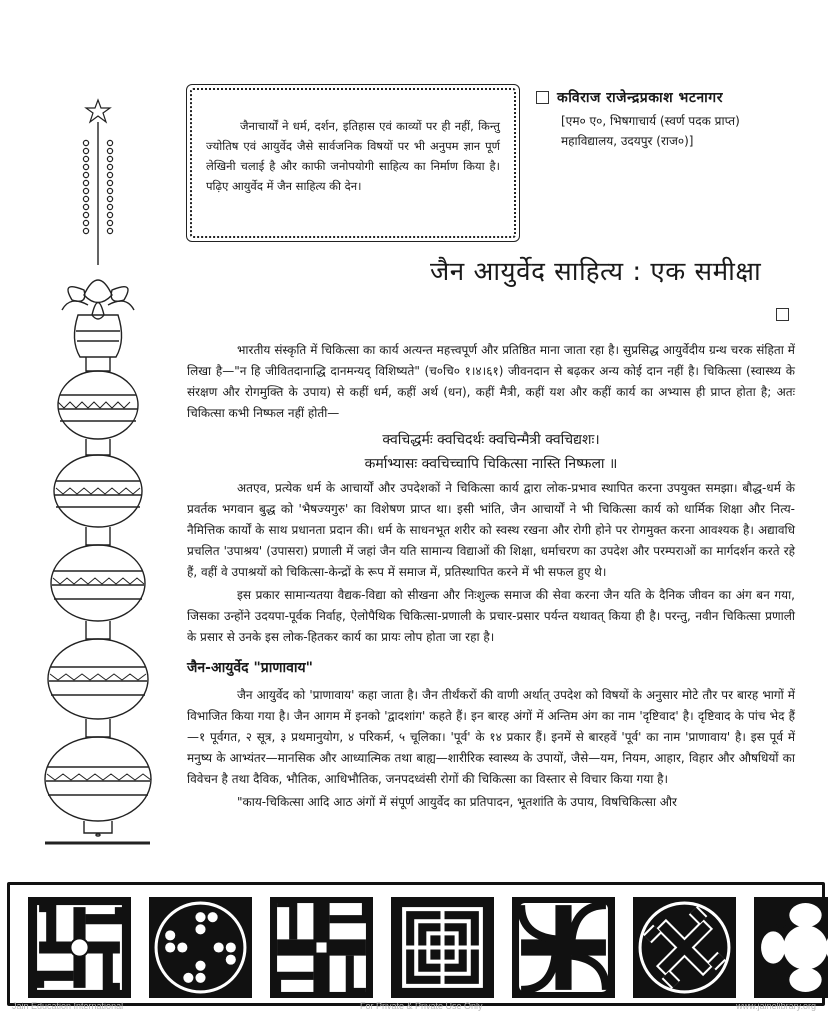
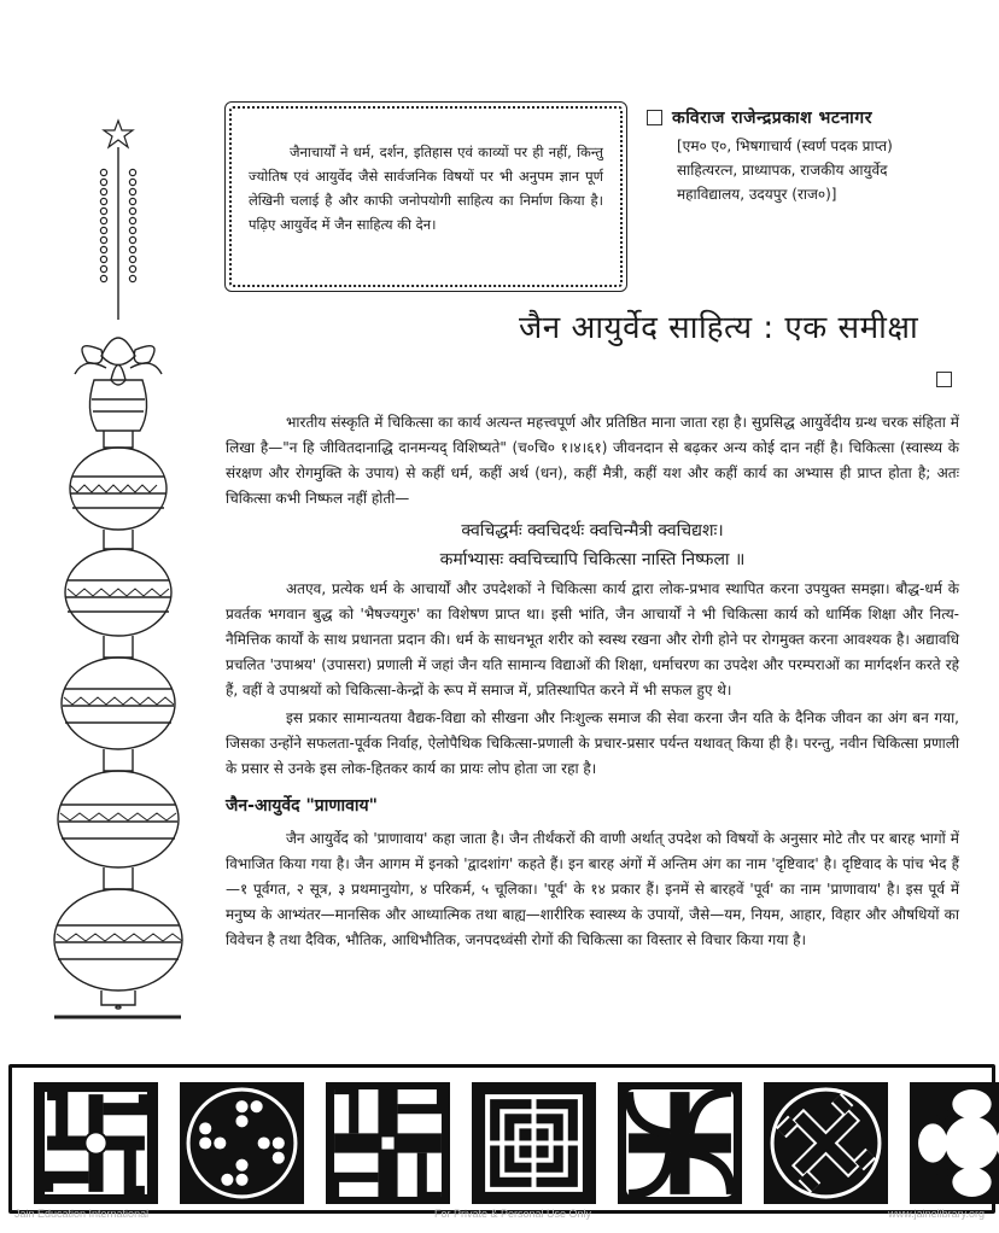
  जैनाचार्यों ने धर्म, दर्शन, इतिहास एवं काव्यों पर ही नहीं, किन्तु ज्योतिष एवं आयुर्वेद जैसे सार्वजनिक विषयों पर भी अनुपम ज्ञान पूर्ण लेखिनी चलाई है और काफी जनोपयोगी साहित्य का निर्माण किया है। पढ़िए आयुर्वेद में जैन साहित्य की देन।
  कविराज राजेन्द्रप्रकाश भटनागर
  [एम० ए०, भिषगाचार्य (स्वर्ण पदक प्राप्त)
+ साहित्यरत्न, प्राध्यापक, राजकीय आयुर्वेद
  महाविद्यालय, उदयपुर (राज०)]
  जैन आयुर्वेद साहित्य : एक समीक्षा
  भारतीय संस्कृति में चिकित्सा का कार्य अत्यन्त महत्त्वपूर्ण और प्रतिष्ठित माना जाता रहा है। सुप्रसिद्ध आयुर्वेदीय ग्रन्थ चरक संहिता में लिखा है—"न हि जीवितदानाद्धि दानमन्यद् विशिष्यते" (च०चि० १।४।६१) जीवनदान से बढ़कर अन्य कोई दान नहीं है। चिकित्सा (स्वास्थ्य के संरक्षण और रोगमुक्ति के उपाय) से कहीं धर्म, कहीं अर्थ (धन), कहीं मैत्री, कहीं यश और कहीं कार्य का अभ्यास ही प्राप्त होता है; अतः चिकित्सा कभी निष्फल नहीं होती—
  क्वचिद्धर्मः क्वचिदर्थः क्वचिन्मैत्री क्वचिद्यशः।
  कर्माभ्यासः क्वचिच्चापि चिकित्सा नास्ति निष्फला ॥
  अतएव, प्रत्येक धर्म के आचार्यों और उपदेशकों ने चिकित्सा कार्य द्वारा लोक-प्रभाव स्थापित करना उपयुक्त समझा। बौद्ध-धर्म के प्रवर्तक भगवान बुद्ध को 'भैषज्यगुरु' का विशेषण प्राप्त था। इसी भांति, जैन आचार्यों ने भी चिकित्सा कार्य को धार्मिक शिक्षा और नित्य-नैमित्तिक कार्यों के साथ प्रधानता प्रदान की। धर्म के साधनभूत शरीर को स्वस्थ रखना और रोगी होने पर रोगमुक्त करना आवश्यक है। अद्यावधि प्रचलित 'उपाश्रय' (उपासरा) प्रणाली में जहां जैन यति सामान्य विद्याओं की शिक्षा, धर्माचरण का उपदेश और परम्पराओं का मार्गदर्शन करते रहे हैं, वहीं वे उपाश्रयों को चिकित्सा-केन्द्रों के रूप में समाज में, प्रतिस्थापित करने में भी सफल हुए थे।
- इस प्रकार सामान्यतया वैद्यक-विद्या को सीखना और निःशुल्क समाज की सेवा करना जैन यति के दैनिक जीवन का अंग बन गया, जिसका उन्होंने उदयपा-पूर्वक निर्वाह, ऐलोपैथिक चिकित्सा-प्रणाली के प्रचार-प्रसार पर्यन्त यथावत् किया ही है। परन्तु, नवीन चिकित्सा प्रणाली के प्रसार से उनके इस लोक-हितकर कार्य का प्रायः लोप होता जा रहा है।
+ इस प्रकार सामान्यतया वैद्यक-विद्या को सीखना और निःशुल्क समाज की सेवा करना जैन यति के दैनिक जीवन का अंग बन गया, जिसका उन्होंने सफलता-पूर्वक निर्वाह, ऐलोपैथिक चिकित्सा-प्रणाली के प्रचार-प्रसार पर्यन्त यथावत् किया ही है। परन्तु, नवीन चिकित्सा प्रणाली के प्रसार से उनके इस लोक-हितकर कार्य का प्रायः लोप होता जा रहा है।
  जैन-आयुर्वेद "प्राणावाय"
  जैन आयुर्वेद को 'प्राणावाय' कहा जाता है। जैन तीर्थंकरों की वाणी अर्थात् उपदेश को विषयों के अनुसार मोटे तौर पर बारह भागों में विभाजित किया गया है। जैन आगम में इनको 'द्वादशांग' कहते हैं। इन बारह अंगों में अन्तिम अंग का नाम 'दृष्टिवाद' है। दृष्टिवाद के पांच भेद हैं—१ पूर्वगत, २ सूत्र, ३ प्रथमानुयोग, ४ परिकर्म, ५ चूलिका। 'पूर्व' के १४ प्रकार हैं। इनमें से बारहवें 'पूर्व' का नाम 'प्राणावाय' है। इस पूर्व में मनुष्य के आभ्यंतर—मानसिक और आध्यात्मिक तथा बाह्य—शारीरिक स्वास्थ्य के उपायों, जैसे—यम, नियम, आहार, विहार और औषधियों का विवेचन है तथा दैविक, भौतिक, आधिभौतिक, जनपदध्वंसी रोगों की चिकित्सा का विस्तार से विचार किया गया है।
- "काय-चिकित्सा आदि आठ अंगों में संपूर्ण आयुर्वेद का प्रतिपादन, भूतशांति के उपाय, विषचिकित्सा और
  Jain Education International
- For Private & Private Use Only
+ For Private & Personal Use Only
  www.jainelibrary.org
